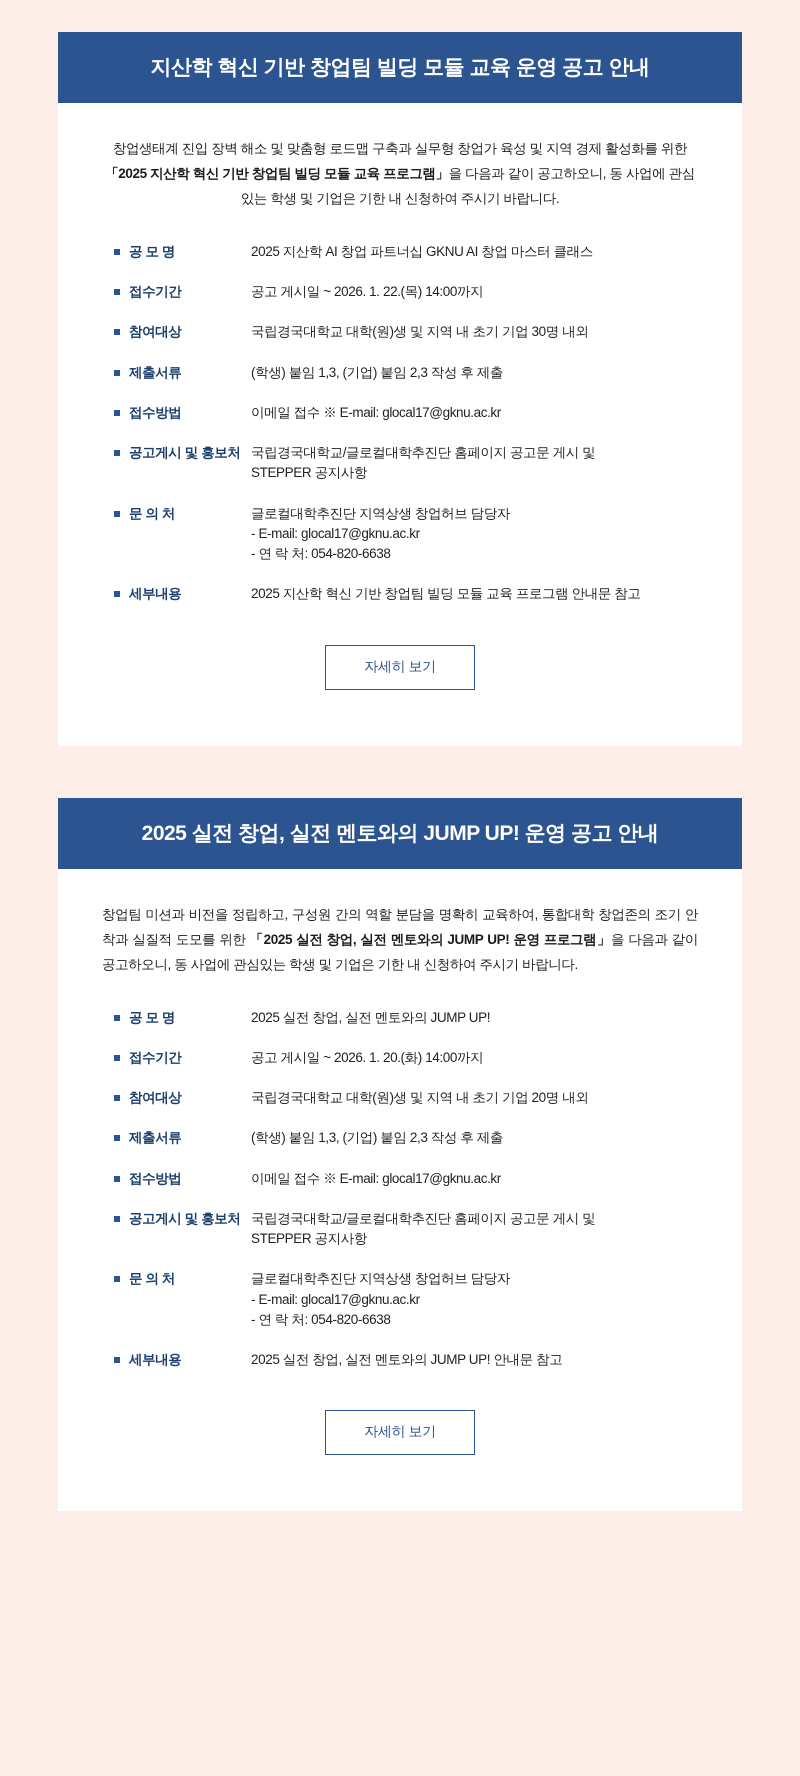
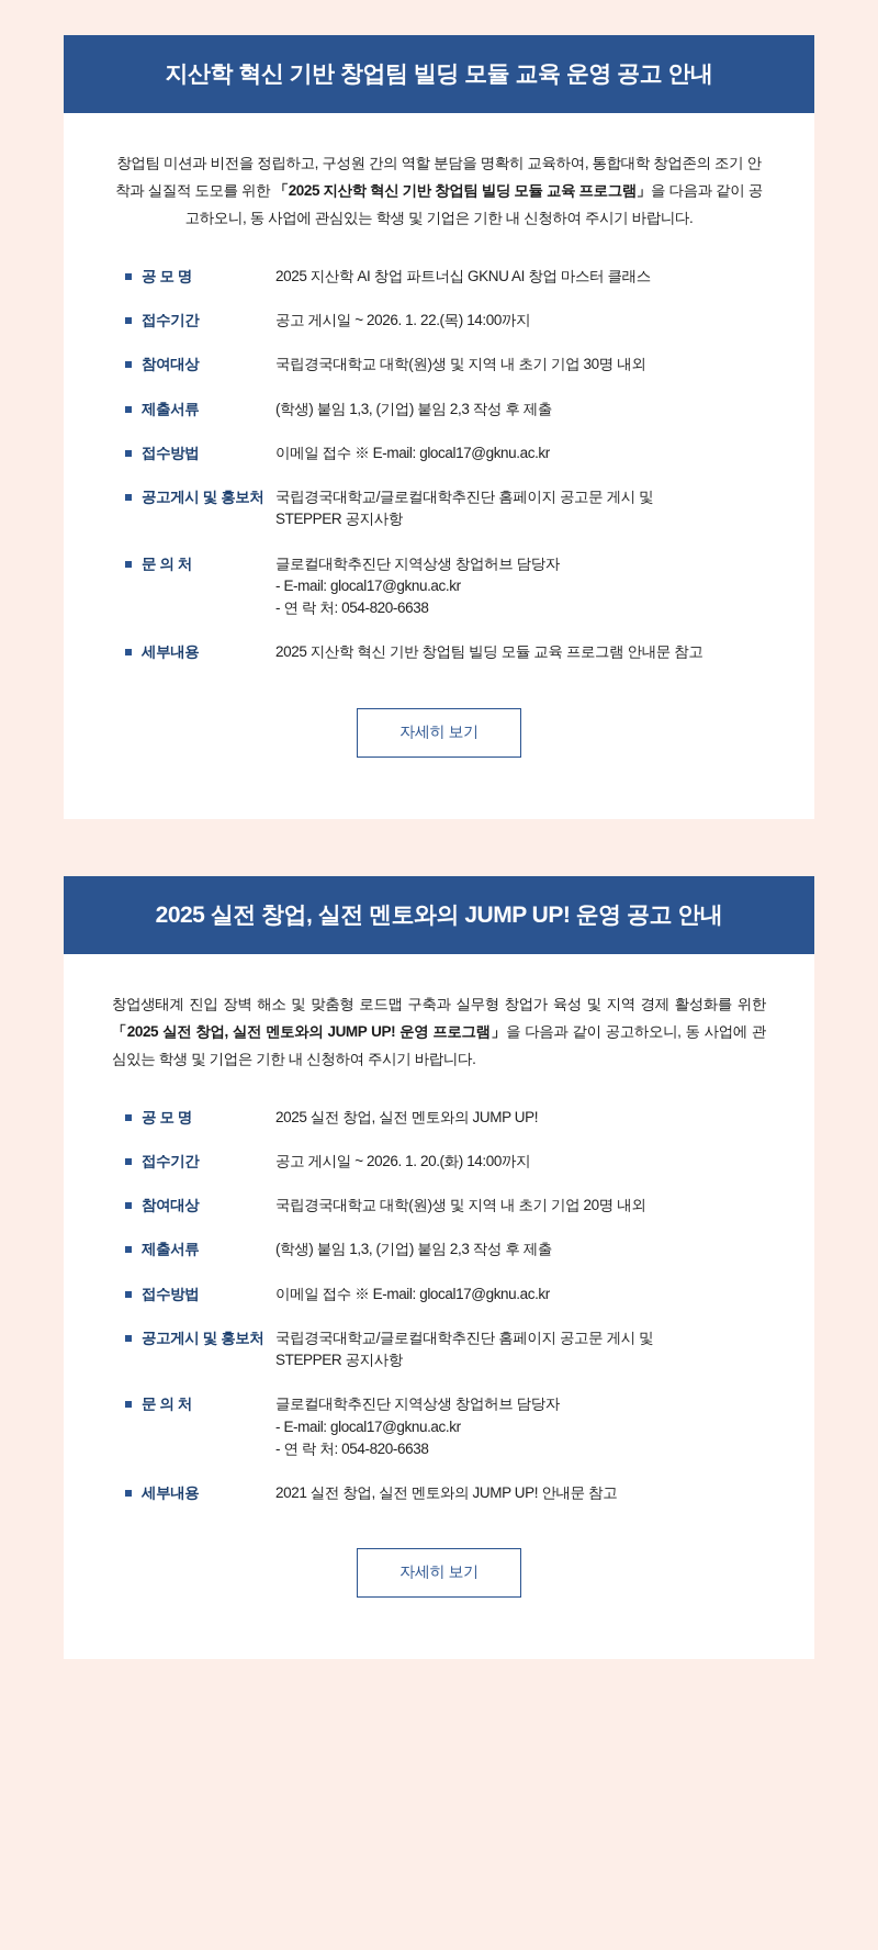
  지산학 혁신 기반 창업팀 빌딩 모듈 교육 운영 공고 안내
- 창업생태계 진입 장벽 해소 및 맞춤형 로드맵 구축과 실무형 창업가 육성 및 지역 경제 활성화를 위한 「2025 지산학 혁신 기반 창업팀 빌딩 모듈 교육 프로그램」을 다음과 같이 공고하오니, 동 사업에 관심있는 학생 및 기업은 기한 내 신청하여 주시기 바랍니다.
+ 창업팀 미션과 비전을 정립하고, 구성원 간의 역할 분담을 명확히 교육하여, 통합대학 창업존의 조기 안착과 실질적 도모를 위한 「2025 지산학 혁신 기반 창업팀 빌딩 모듈 교육 프로그램」을 다음과 같이 공고하오니, 동 사업에 관심있는 학생 및 기업은 기한 내 신청하여 주시기 바랍니다.
  공 모 명
  2025 지산학 AI 창업 파트너십 GKNU AI 창업 마스터 클래스
  접수기간
  공고 게시일 ~ 2026. 1. 22.(목) 14:00까지
  참여대상
  국립경국대학교 대학(원)생 및 지역 내 초기 기업 30명 내외
  제출서류
  (학생) 붙임 1,3, (기업) 붙임 2,3 작성 후 제출
  접수방법
  이메일 접수 ※ E-mail: glocal17@gknu.ac.kr
  공고게시 및 홍보처
  국립경국대학교/글로컬대학추진단 홈페이지 공고문 게시 및
  STEPPER 공지사항
  문 의 처
  글로컬대학추진단 지역상생 창업허브 담당자
  - E-mail: glocal17@gknu.ac.kr
  - 연 락 처: 054-820-6638
  세부내용
  2025 지산학 혁신 기반 창업팀 빌딩 모듈 교육 프로그램 안내문 참고
  자세히 보기
  2025 실전 창업, 실전 멘토와의 JUMP UP! 운영 공고 안내
- 창업팀 미션과 비전을 정립하고, 구성원 간의 역할 분담을 명확히 교육하여, 통합대학 창업존의 조기 안착과 실질적 도모를 위한 「2025 실전 창업, 실전 멘토와의 JUMP UP! 운영 프로그램」을 다음과 같이 공고하오니, 동 사업에 관심있는 학생 및 기업은 기한 내 신청하여 주시기 바랍니다.
+ 창업생태계 진입 장벽 해소 및 맞춤형 로드맵 구축과 실무형 창업가 육성 및 지역 경제 활성화를 위한 「2025 실전 창업, 실전 멘토와의 JUMP UP! 운영 프로그램」을 다음과 같이 공고하오니, 동 사업에 관심있는 학생 및 기업은 기한 내 신청하여 주시기 바랍니다.
  공 모 명
  2025 실전 창업, 실전 멘토와의 JUMP UP!
  접수기간
  공고 게시일 ~ 2026. 1. 20.(화) 14:00까지
  참여대상
  국립경국대학교 대학(원)생 및 지역 내 초기 기업 20명 내외
  제출서류
  (학생) 붙임 1,3, (기업) 붙임 2,3 작성 후 제출
  접수방법
  이메일 접수 ※ E-mail: glocal17@gknu.ac.kr
  공고게시 및 홍보처
  국립경국대학교/글로컬대학추진단 홈페이지 공고문 게시 및
  STEPPER 공지사항
  문 의 처
  글로컬대학추진단 지역상생 창업허브 담당자
  - E-mail: glocal17@gknu.ac.kr
  - 연 락 처: 054-820-6638
  세부내용
- 2025 실전 창업, 실전 멘토와의 JUMP UP! 안내문 참고
+ 2021 실전 창업, 실전 멘토와의 JUMP UP! 안내문 참고
  자세히 보기
